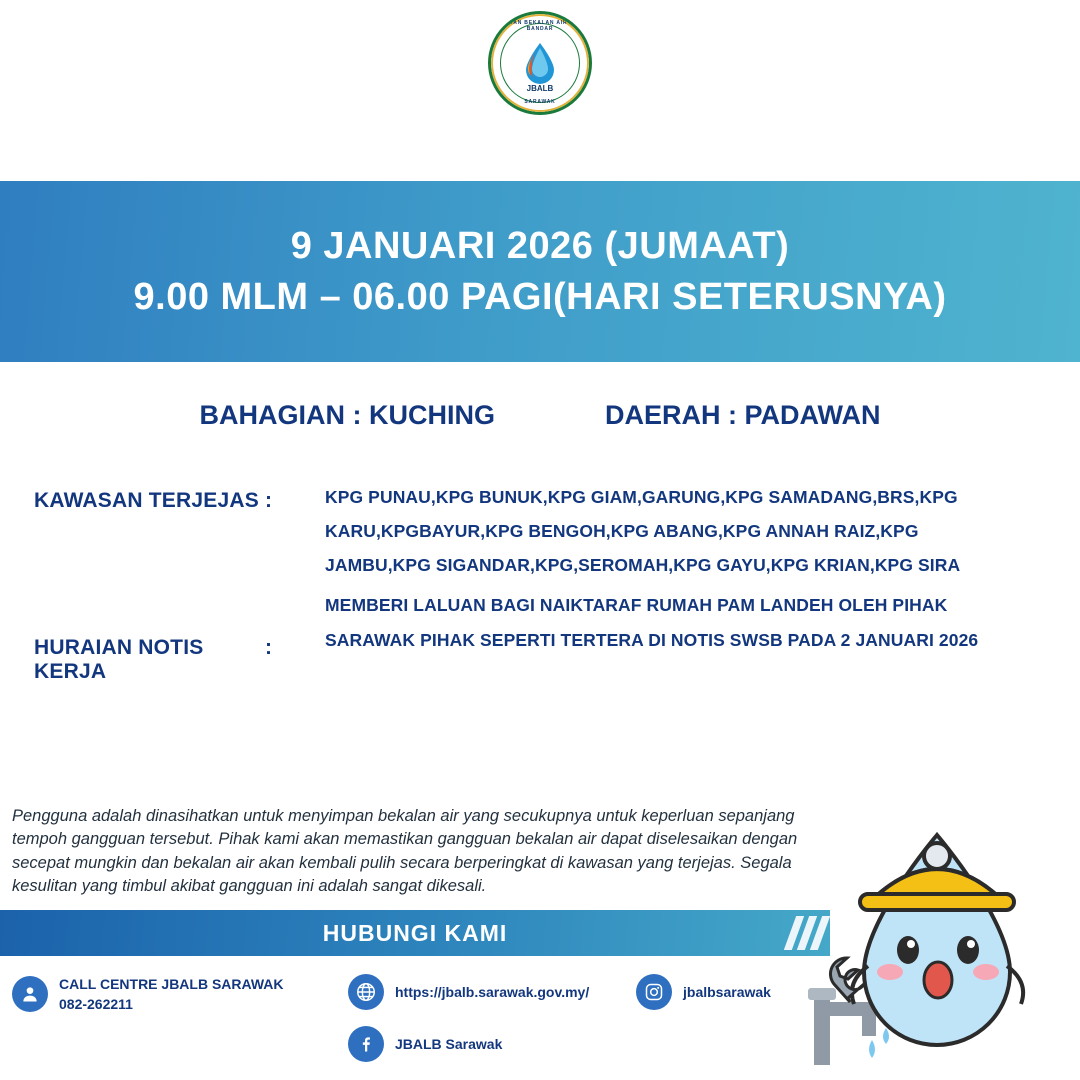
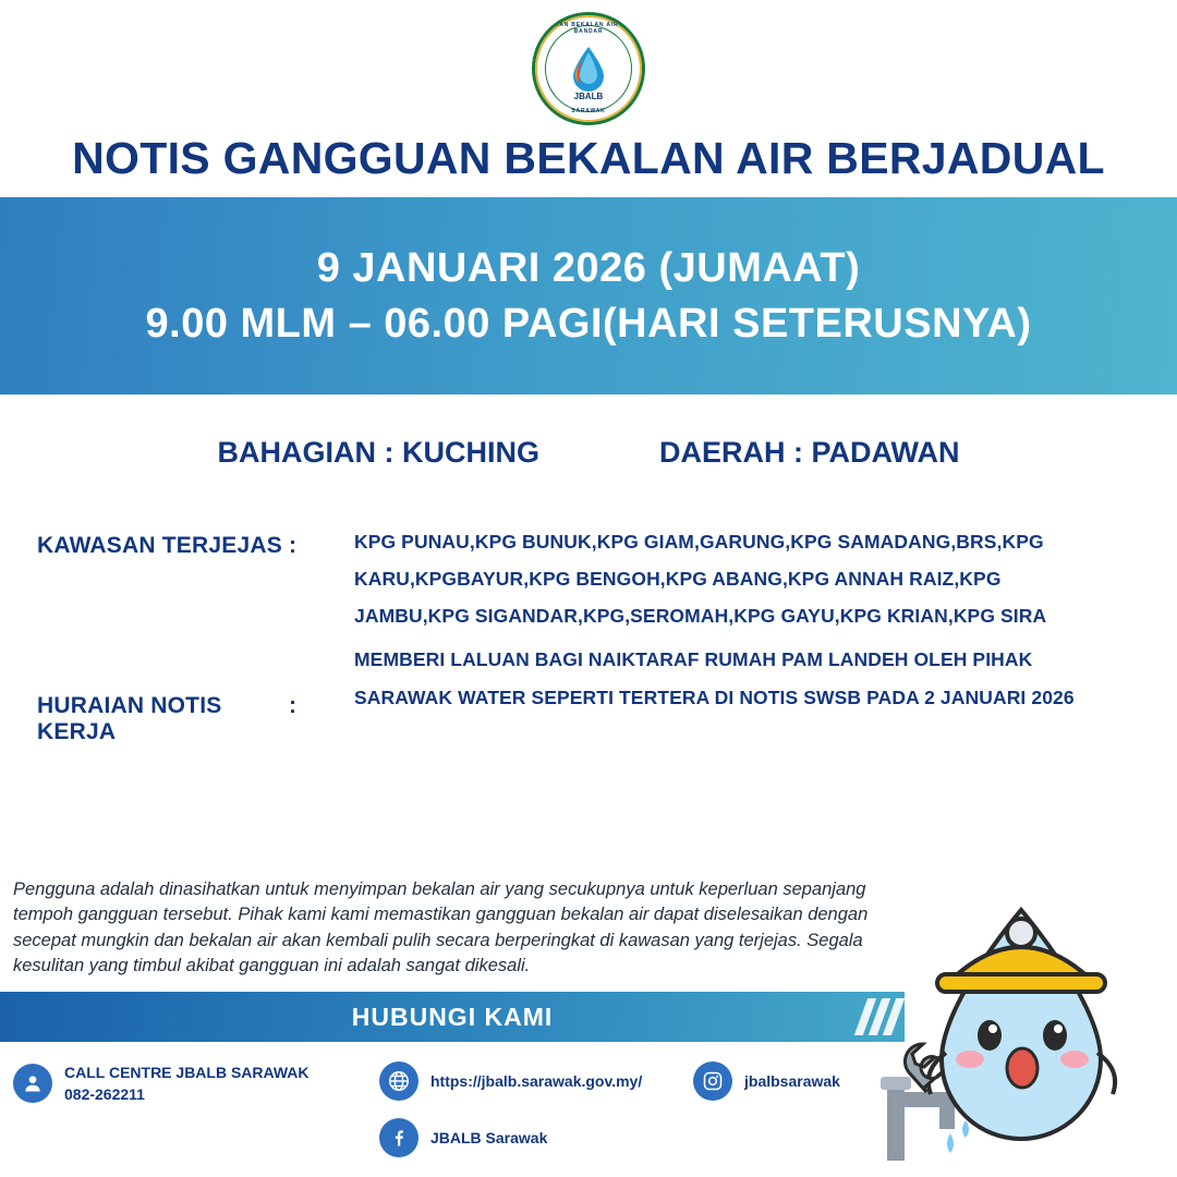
  JBALB
+ NOTIS GANGGUAN BEKALAN AIR BERJADUAL
  9 JANUARI 2026 (JUMAAT)
  9.00 MLM – 06.00 PAGI(HARI SETERUSNYA)
  BAHAGIAN : KUCHING
  DAERAH : PADAWAN
  KAWASAN TERJEJAS
  :
  KPG PUNAU,KPG BUNUK,KPG GIAM,GARUNG,KPG SAMADANG,BRS,KPG KARU,KPGBAYUR,KPG BENGOH,KPG ABANG,KPG ANNAH RAIZ,KPG JAMBU,KPG SIGANDAR,KPG,SEROMAH,KPG GAYU,KPG KRIAN,KPG SIRA
  HURAIAN NOTIS KERJA
  :
- MEMBERI LALUAN BAGI NAIKTARAF RUMAH PAM LANDEH OLEH PIHAK SARAWAK PIHAK SEPERTI TERTERA DI NOTIS SWSB PADA 2 JANUARI 2026
+ MEMBERI LALUAN BAGI NAIKTARAF RUMAH PAM LANDEH OLEH PIHAK SARAWAK WATER SEPERTI TERTERA DI NOTIS SWSB PADA 2 JANUARI 2026
- Pengguna adalah dinasihatkan untuk menyimpan bekalan air yang secukupnya untuk keperluan sepanjang tempoh gangguan tersebut. Pihak kami akan memastikan gangguan bekalan air dapat diselesaikan dengan secepat mungkin dan bekalan air akan kembali pulih secara berperingkat di kawasan yang terjejas. Segala kesulitan yang timbul akibat gangguan ini adalah sangat dikesali.
+ Pengguna adalah dinasihatkan untuk menyimpan bekalan air yang secukupnya untuk keperluan sepanjang tempoh gangguan tersebut. Pihak kami kami memastikan gangguan bekalan air dapat diselesaikan dengan secepat mungkin dan bekalan air akan kembali pulih secara berperingkat di kawasan yang terjejas. Segala kesulitan yang timbul akibat gangguan ini adalah sangat dikesali.
  HUBUNGI KAMI
  CALL CENTRE JBALB SARAWAK
  082-262211
  https://jbalb.sarawak.gov.my/
  jbalbsarawak
  JBALB Sarawak
